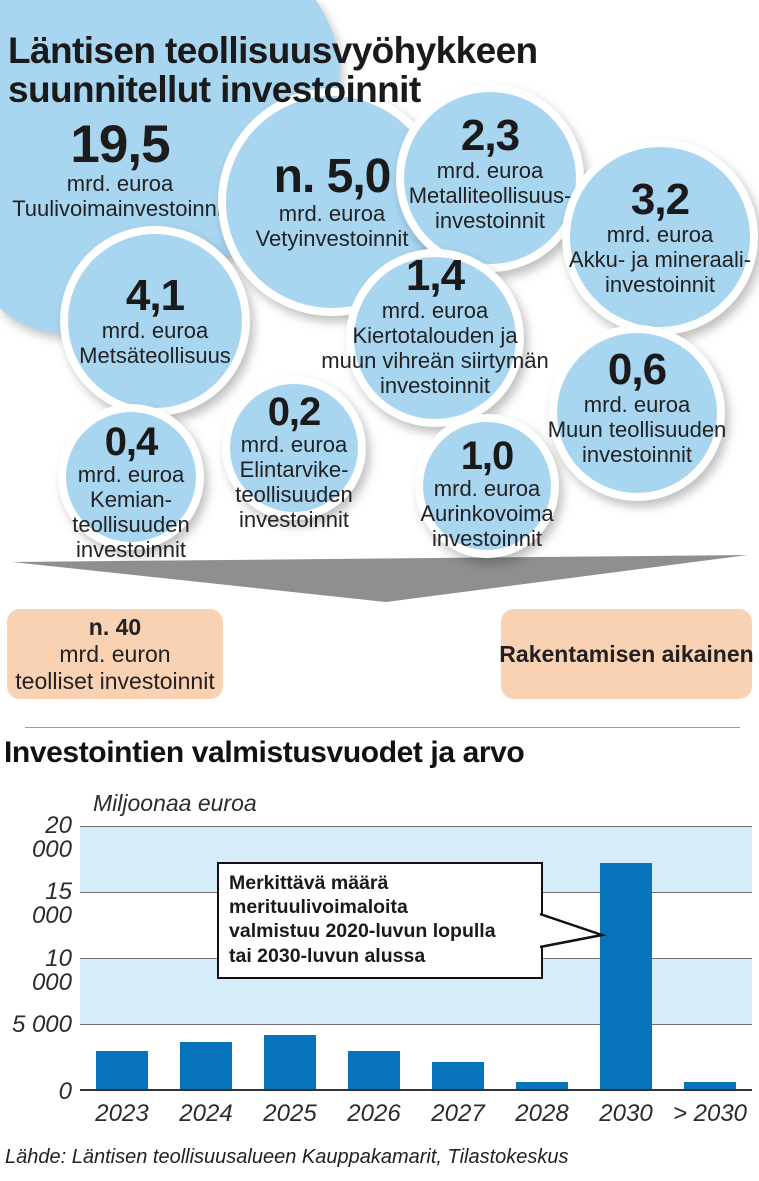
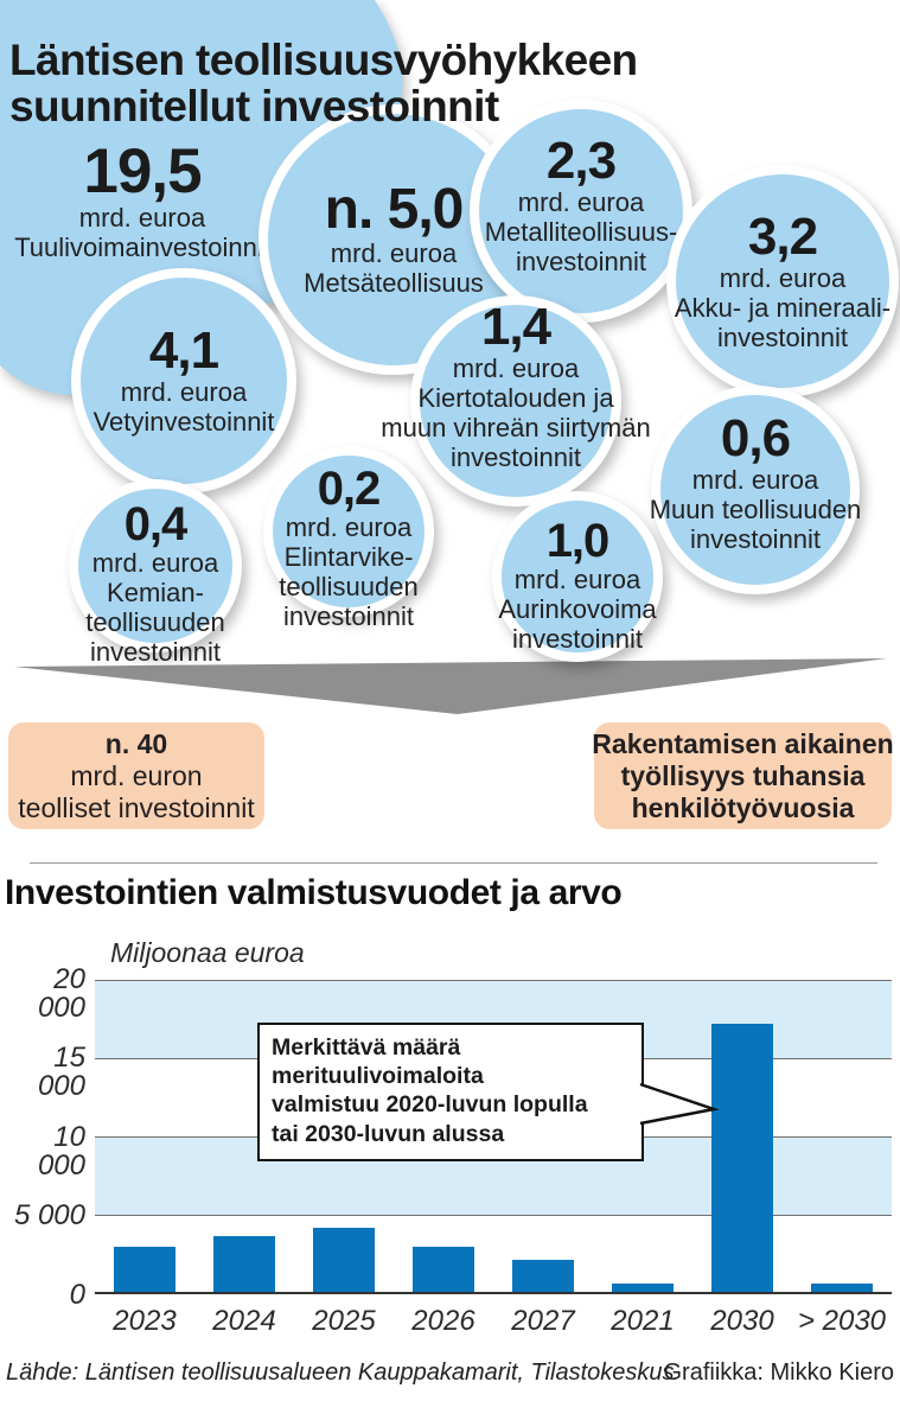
  Läntisen teollisuusvyöhykkeen
  suunnitellut investoinnit
  19,5
  mrd. euroa
  Tuulivoimainvestoinn
  n. 5,0
  mrd. euroa
- Vetyinvestoinnit
+ Metsäteollisuus
  2,3
  mrd. euroa
  Metalliteollisuus-
  investoinnit
  3,2
  mrd. euroa
  Akku- ja mineraali-
  investoinnit
  4,1
  mrd. euroa
- Metsäteollisuus
+ Vetyinvestoinnit
  1,4
  mrd. euroa
  Kiertotalouden ja
  muun vihreän siirtymän
  investoinnit
  0,6
  mrd. euroa
  Muun teollisuuden
  investoinnit
  0,4
  mrd. euroa
  Kemian-
  teollisuuden
  investoinnit
  0,2
  mrd. euroa
  Elintarvike-
  teollisuuden
  investoinnit
  1,0
  mrd. euroa
  Aurinkovoima
  investoinnit
  n. 40
  mrd. euron
  teolliset investoinnit
  Rakentamisen aikainen
+ työllisyys tuhansia
+ henkilötyövuosia
  Investointien valmistusvuodet ja arvo
  Miljoonaa euroa
  20 000
  15 000
  10 000
  5 000
  0
  2023
  2024
  2025
  2026
  2027
- 2028
+ 2021
  2030
  > 2030
  Merkittävä määrä
  merituulivoimaloita
  valmistuu 2020-luvun lopulla
  tai 2030-luvun alussa
  Lähde: Läntisen teollisuusalueen Kauppakamarit, Tilastokeskus
+ Grafiikka: Mikko Kiero
